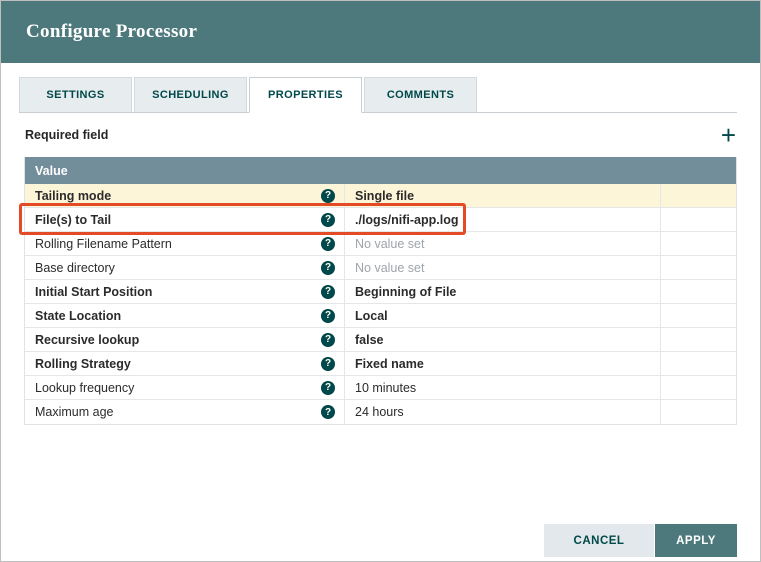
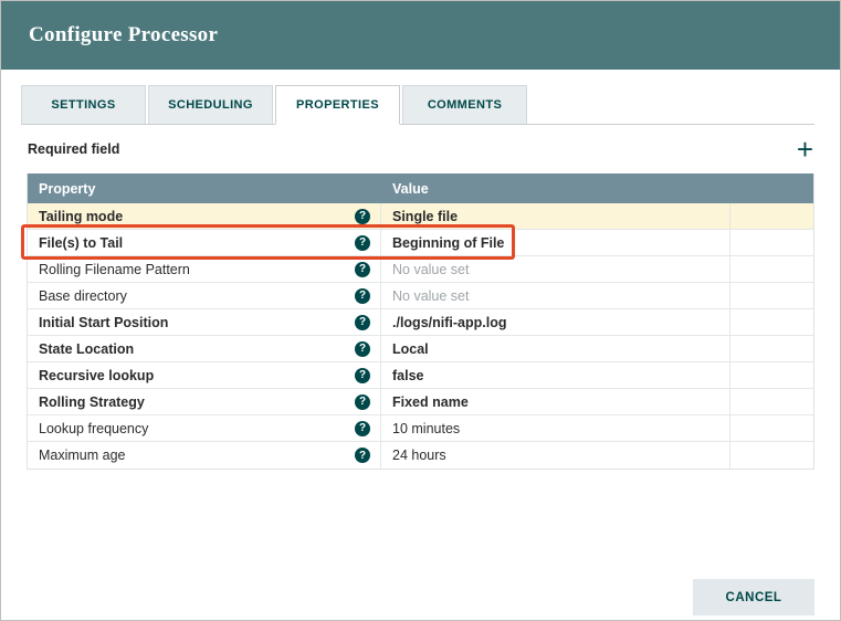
  Configure Processor
  SETTINGS
  SCHEDULING
  PROPERTIES
  COMMENTS
  Required field
  +
+ Property
  Value
  Tailing mode
  ?
  Single file
  File(s) to Tail
  ?
- ./logs/nifi-app.log
+ Beginning of File
  Rolling Filename Pattern
  ?
  No value set
  Base directory
  ?
  No value set
  Initial Start Position
  ?
- Beginning of File
+ ./logs/nifi-app.log
  State Location
  ?
  Local
  Recursive lookup
  ?
  false
  Rolling Strategy
  ?
  Fixed name
  Lookup frequency
  ?
  10 minutes
  Maximum age
  ?
  24 hours
  CANCEL
- APPLY
